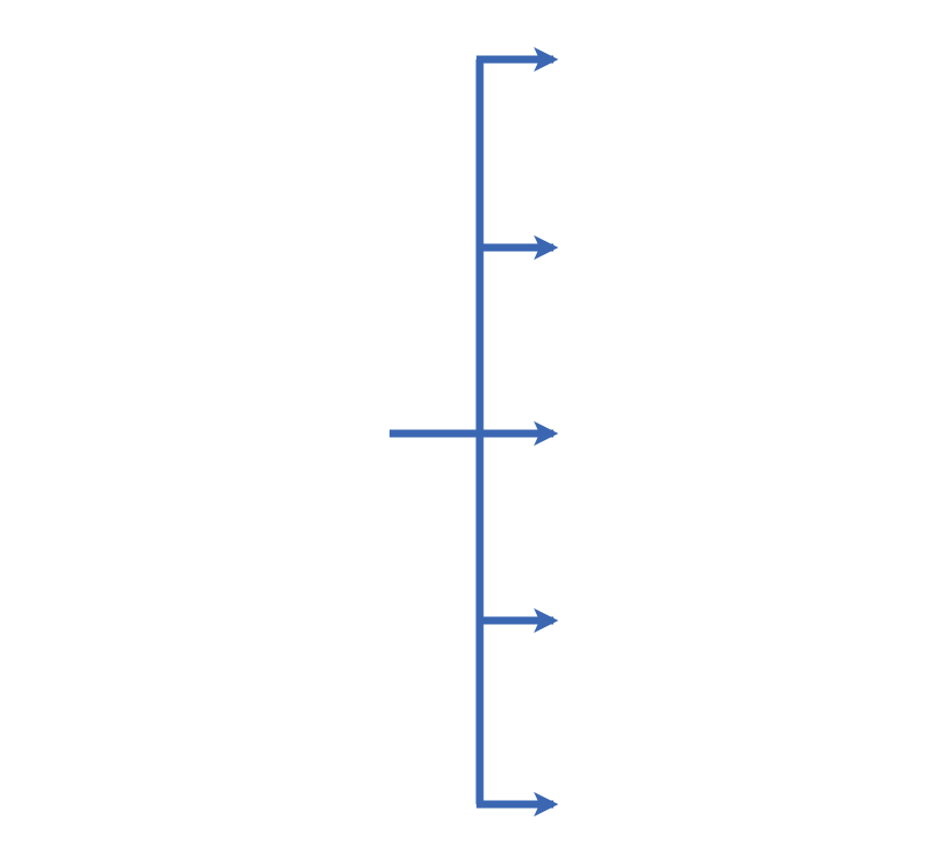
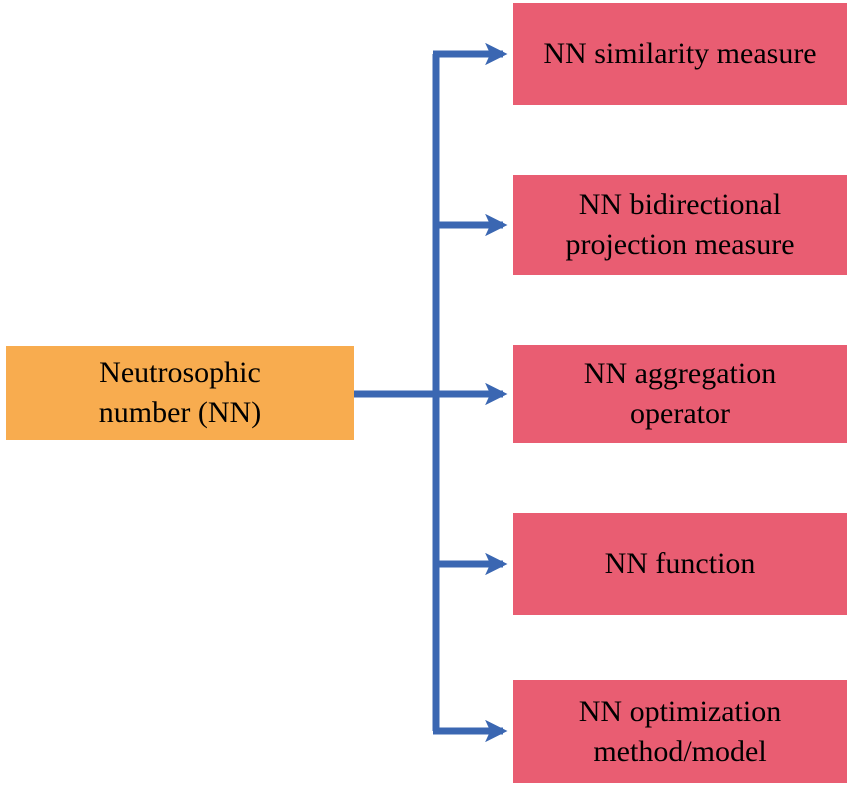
+ Neutrosophic number (NN)
+ NN similarity measure
+ NN bidirectional projection measure
+ NN aggregation operator
+ NN function
+ NN optimization method/model
